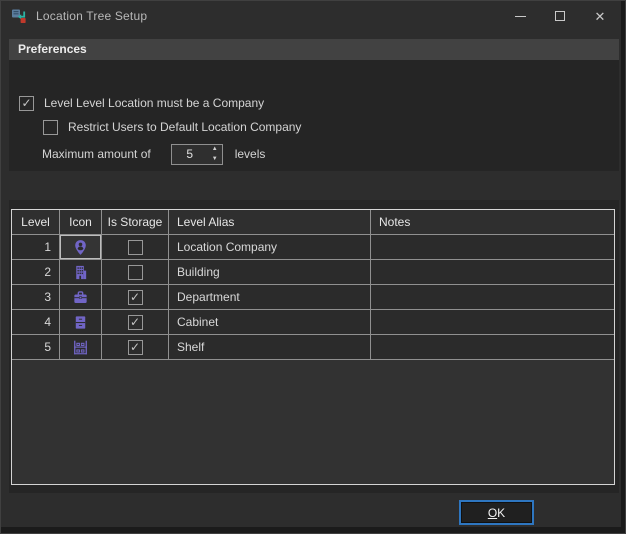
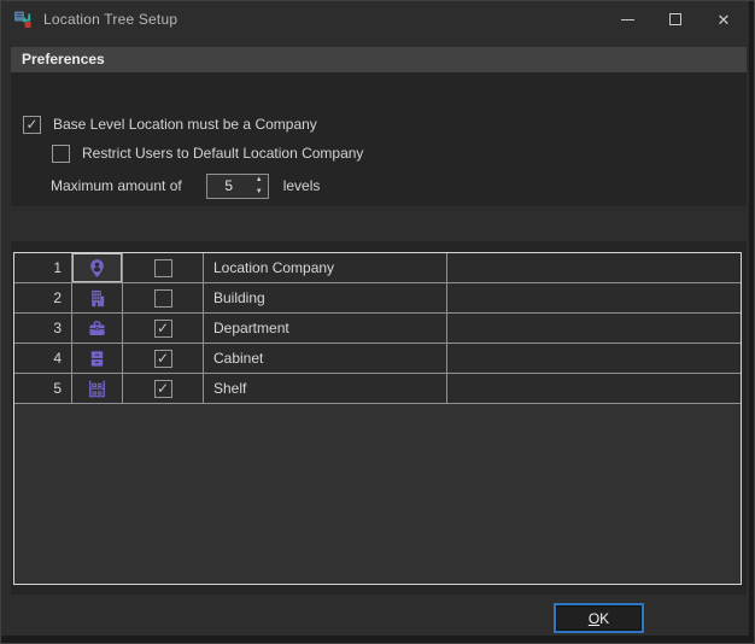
  Location Tree Setup
  ✕
  Preferences
- Level Level Location must be a Company
+ Base Level Location must be a Company
  Restrict Users to Default Location Company
  Maximum amount of
  5
  levels
- Level
- Icon
- Is Storage
- Level Alias
- Notes
  1
  Location Company
  2
  Building
  3
  Department
  4
  Cabinet
  5
  Shelf
  O
  K
